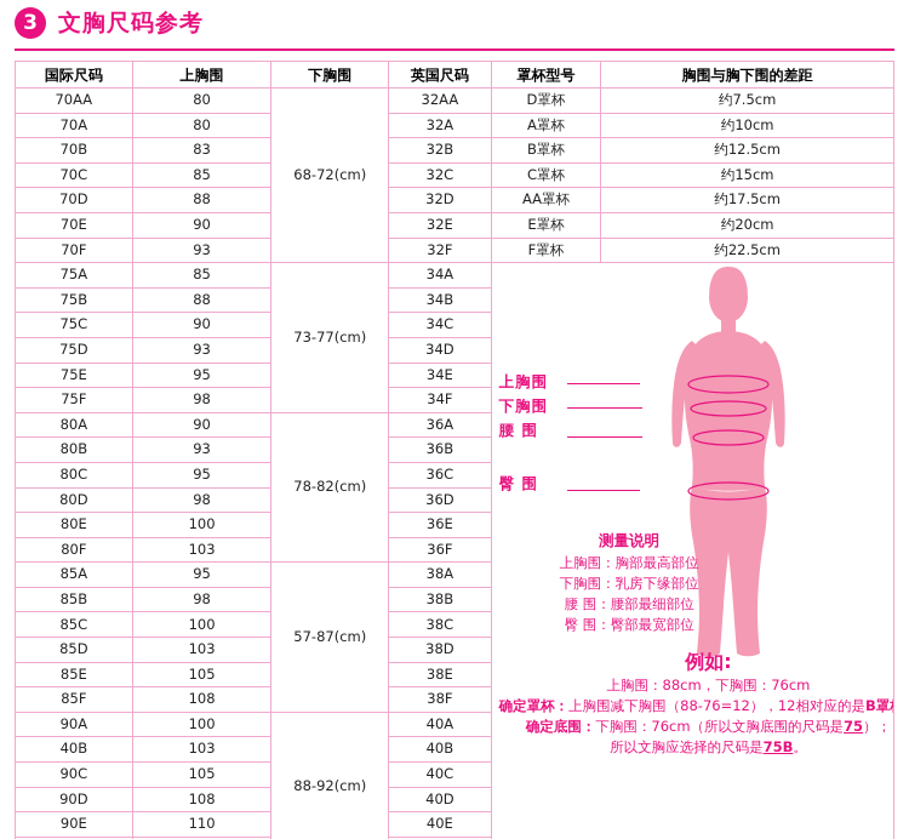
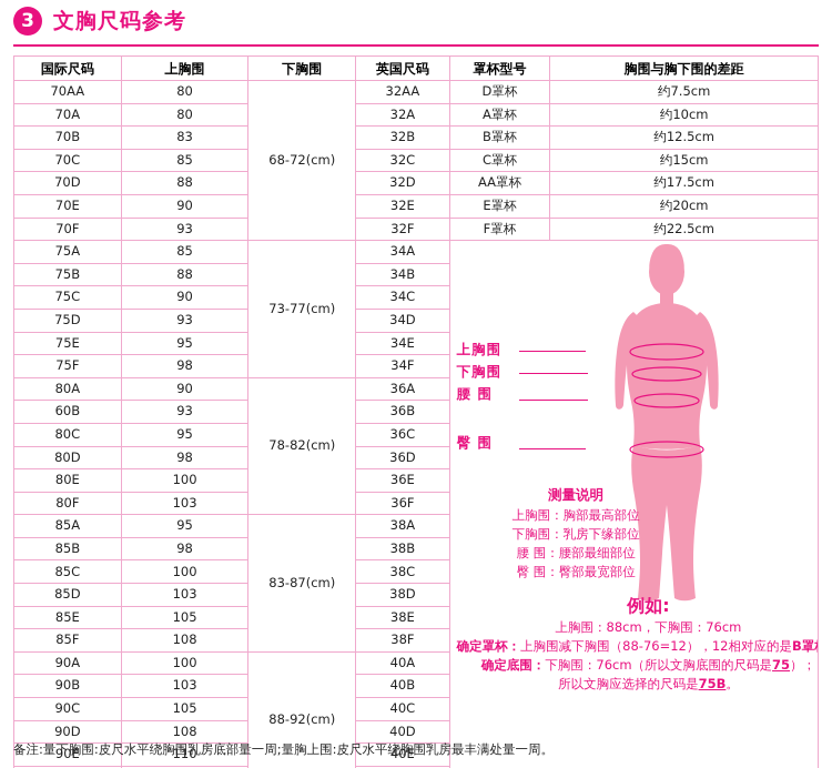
  3
  文胸尺码参考
  国际尺码	上胸围	下胸围	英国尺码	罩杯型号	胸围与胸下围的差距
  70AA	80	68-72(cm)	32AA	D罩杯	约7.5cm
  70A	80	32A	A罩杯	约10cm
  70B	83	32B	B罩杯	约12.5cm
  70C	85	32C	C罩杯	约15cm
  70D	88	32D	AA罩杯	约17.5cm
  70E	90	32E	E罩杯	约20cm
  70F	93	32F	F罩杯	约22.5cm
  75A	85	73-77(cm)	34A	上胸围 下胸围 腰 围 臀 围 测量说明 上胸围：胸部最高部位 下胸围：乳房下缘部位 腰 围：腰部最细部位 臀 围：臀部最宽部位 例如: 上胸围：88cm，下胸围：76cm 确定罩杯：上胸围减下胸围（88-76=12），12相对应的是B罩 确定底围：下胸围：76cm（所以文胸底围的尺码是75）； 所以文胸应选择的尺码是75B。
  75B	88	34B
  75C	90	34C
  75D	93	34D
  75E	95	34E
  75F	98	34F
  80A	90	78-82(cm)	36A
- 80B	93	36B
+ 60B	93	36B
  80C	95	36C
  80D	98	36D
  80E	100	36E
  80F	103	36F
- 85A	95	57-87(cm)	38A
+ 85A	95	83-87(cm)	38A
  85B	98	38B
  85C	100	38C
  85D	103	38D
  85E	105	38E
  85F	108	38F
  90A	100	88-92(cm)	40A
- 40B	103	40B
+ 90B	103	40B
  90C	105	40C
  90D	108	40D
  90E	110	40E
+ 备注:量下胸围:皮尺水平绕胸围乳房底部量一周;量胸上围:皮尺水平绕胸围乳房最丰满处量一周。
